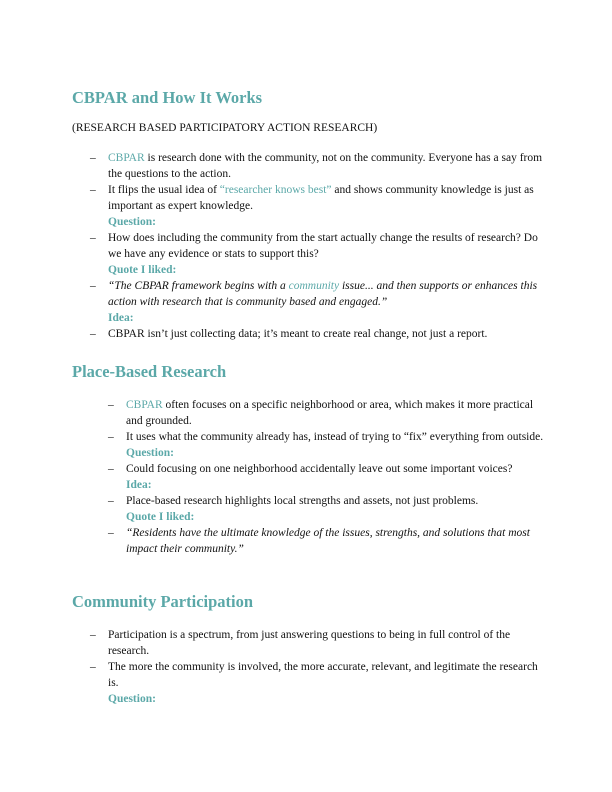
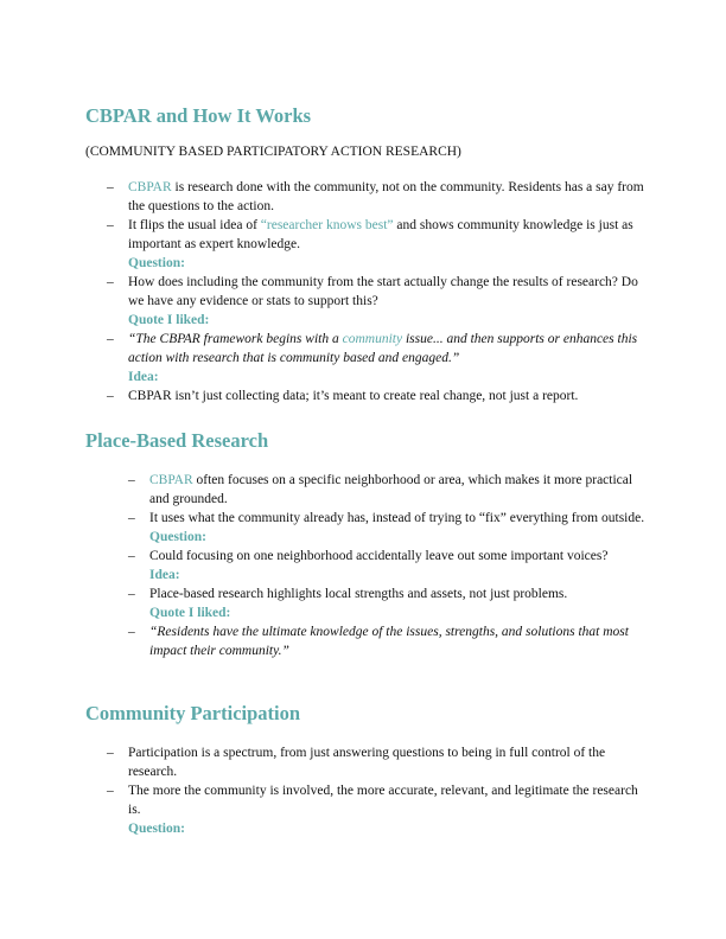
  CBPAR and How It Works
- (RESEARCH BASED PARTICIPATORY ACTION RESEARCH)
+ (COMMUNITY BASED PARTICIPATORY ACTION RESEARCH)
  –
- CBPAR is research done with the community, not on the community. Everyone has a say from the questions to the action.
+ CBPAR is research done with the community, not on the community. Residents has a say from the questions to the action.
  –
  It flips the usual idea of “researcher knows best” and shows community knowledge is just as important as expert knowledge.
  Question:
  –
  How does including the community from the start actually change the results of research? Do we have any evidence or stats to support this?
  Quote I liked:
  –
  “The CBPAR framework begins with a community issue... and then supports or enhances this action with research that is community based and engaged.”
  Idea:
  –
  CBPAR isn’t just collecting data; it’s meant to create real change, not just a report.
  Place-Based Research
  –
  CBPAR often focuses on a specific neighborhood or area, which makes it more practical and grounded.
  –
  It uses what the community already has, instead of trying to “fix” everything from outside.
  Question:
  –
  Could focusing on one neighborhood accidentally leave out some important voices?
  Idea:
  –
  Place-based research highlights local strengths and assets, not just problems.
  Quote I liked:
  –
  “Residents have the ultimate knowledge of the issues, strengths, and solutions that most impact their community.”
  Community Participation
  –
  Participation is a spectrum, from just answering questions to being in full control of the research.
  –
  The more the community is involved, the more accurate, relevant, and legitimate the research is.
  Question:
